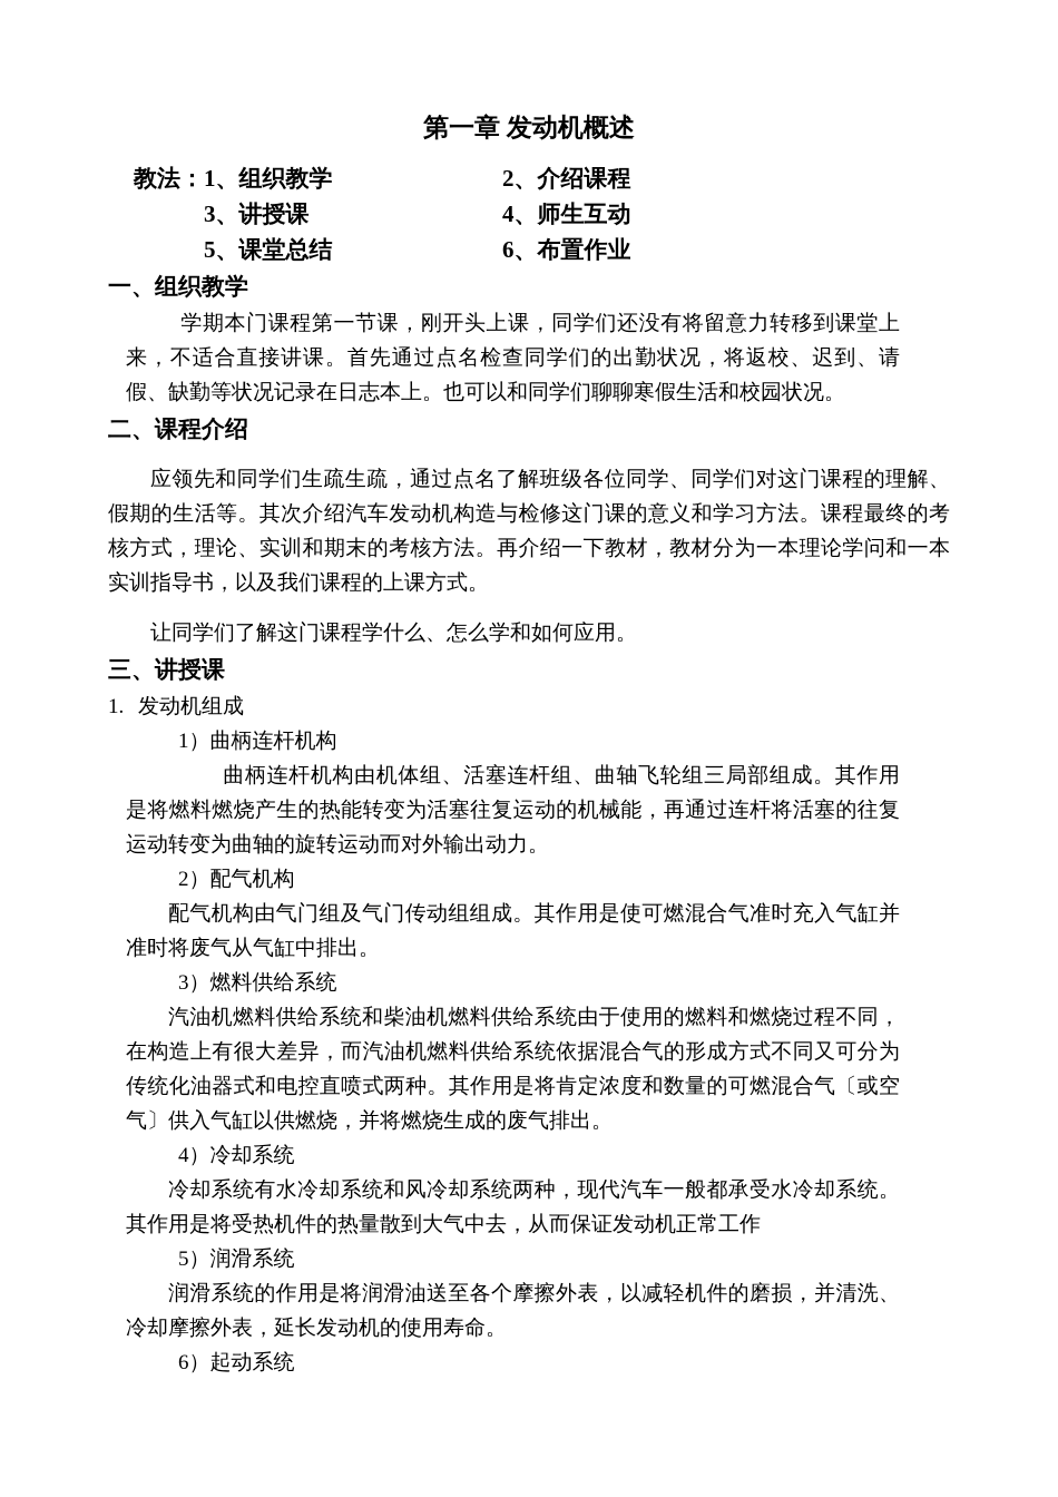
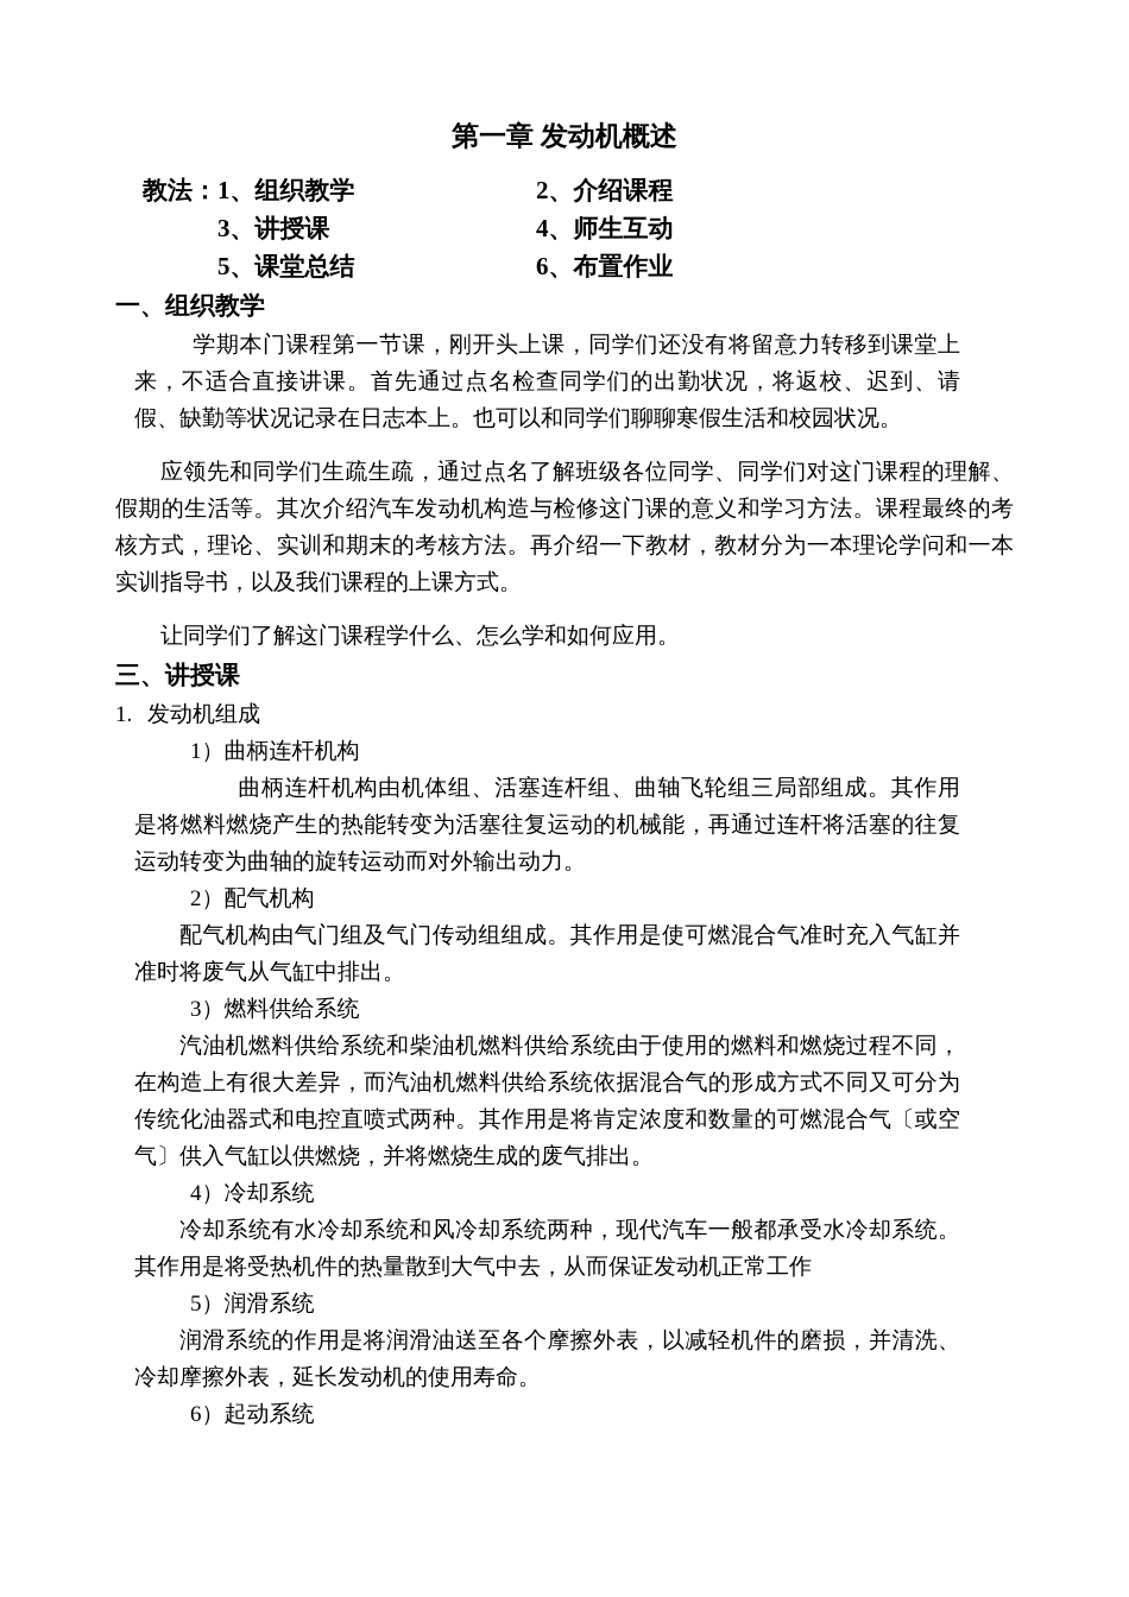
  第一章 发动机概述
  教法：
  1、组织教学
  2、介绍课程
  3、讲授课
  4、师生互动
  5、课堂总结
  6、布置作业
  一、组织教学
  学期本门课程第一节课，刚开头上课，同学们还没有将留意力转移到课堂上来，不适合直接讲课。首先通过点名检查同学们的出勤状况，将返校、迟到、请假、缺勤等状况记录在日志本上。也可以和同学们聊聊寒假生活和校园状况。
- 二、课程介绍
  应领先和同学们生疏生疏，通过点名了解班级各位同学、同学们对这门课程的理解、假期的生活等。其次介绍汽车发动机构造与检修这门课的意义和学习方法。课程最终的考核方式，理论、实训和期末的考核方法。再介绍一下教材，教材分为一本理论学问和一本实训指导书，以及我们课程的上课方式。
  让同学们了解这门课程学什么、怎么学和如何应用。
  三、讲授课
  1.
  发动机组成
  1）曲柄连杆机构
  曲柄连杆机构由机体组、活塞连杆组、曲轴飞轮组三局部组成。其作用是将燃料燃烧产生的热能转变为活塞往复运动的机械能，再通过连杆将活塞的往复运动转变为曲轴的旋转运动而对外输出动力。
  2）配气机构
  配气机构由气门组及气门传动组组成。其作用是使可燃混合气准时充入气缸并准时将废气从气缸中排出。
  3）燃料供给系统
  汽油机燃料供给系统和柴油机燃料供给系统由于使用的燃料和燃烧过程不同，在构造上有很大差异，而汽油机燃料供给系统依据混合气的形成方式不同又可分为传统化油器式和电控直喷式两种。其作用是将肯定浓度和数量的可燃混合气〔或空气〕供入气缸以供燃烧，并将燃烧生成的废气排出。
  4）冷却系统
  冷却系统有水冷却系统和风冷却系统两种，现代汽车一般都承受水冷却系统。其作用是将受热机件的热量散到大气中去，从而保证发动机正常工作
  5）润滑系统
  润滑系统的作用是将润滑油送至各个摩擦外表，以减轻机件的磨损，并清洗、冷却摩擦外表，延长发动机的使用寿命。
  6）起动系统
